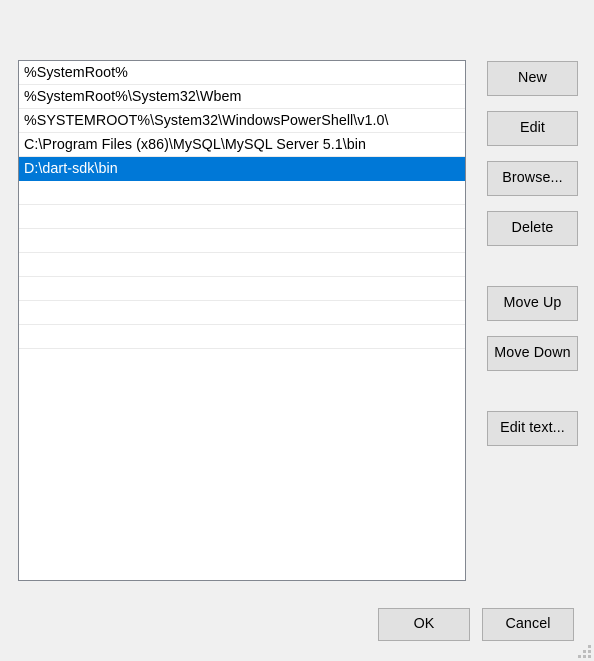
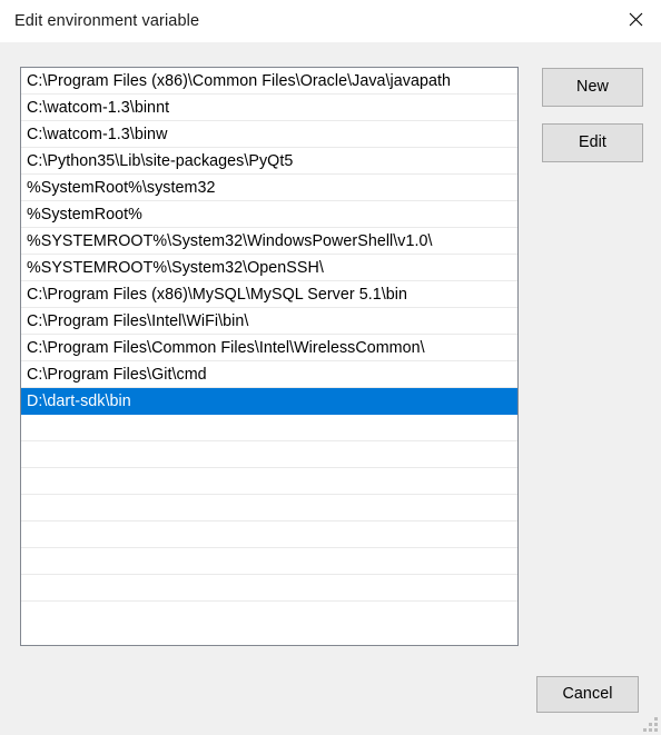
+ Edit environment variable
+ C:\Program Files (x86)\Common Files\Oracle\Java\javapath
+ C:\watcom-1.3\binnt
+ C:\watcom-1.3\binw
+ C:\Python35\Lib\site-packages\PyQt5
+ %SystemRoot%\system32
  %SystemRoot%
- %SystemRoot%\System32\Wbem
  %SYSTEMROOT%\System32\WindowsPowerShell\v1.0\
+ %SYSTEMROOT%\System32\OpenSSH\
  C:\Program Files (x86)\MySQL\MySQL Server 5.1\bin
+ C:\Program Files\Intel\WiFi\bin\
+ C:\Program Files\Common Files\Intel\WirelessCommon\
+ C:\Program Files\Git\cmd
  D:\dart-sdk\bin
  New
  Edit
- Browse...
- Delete
- Move Up
- Move Down
- Edit text...
- OK
  Cancel
